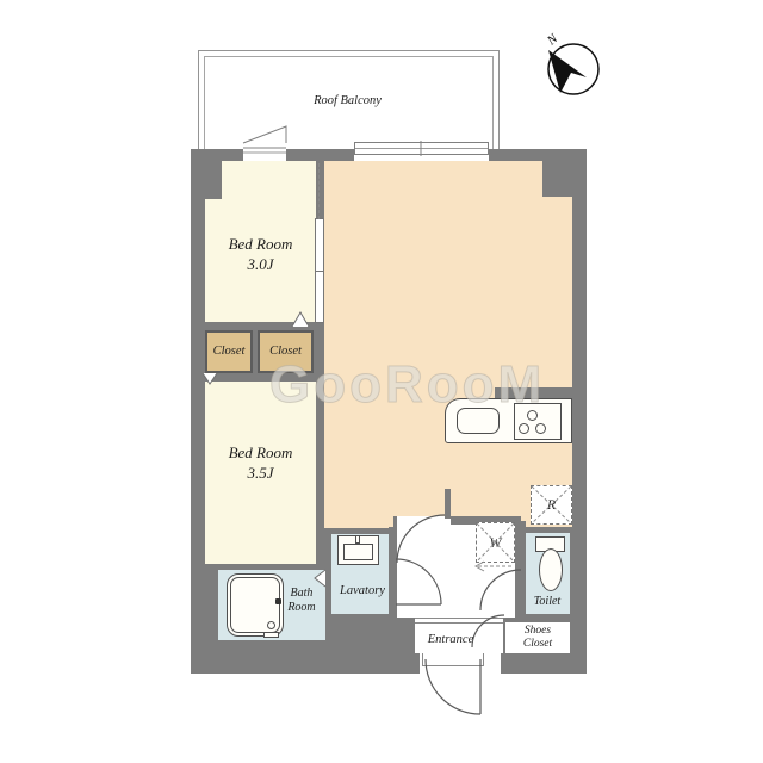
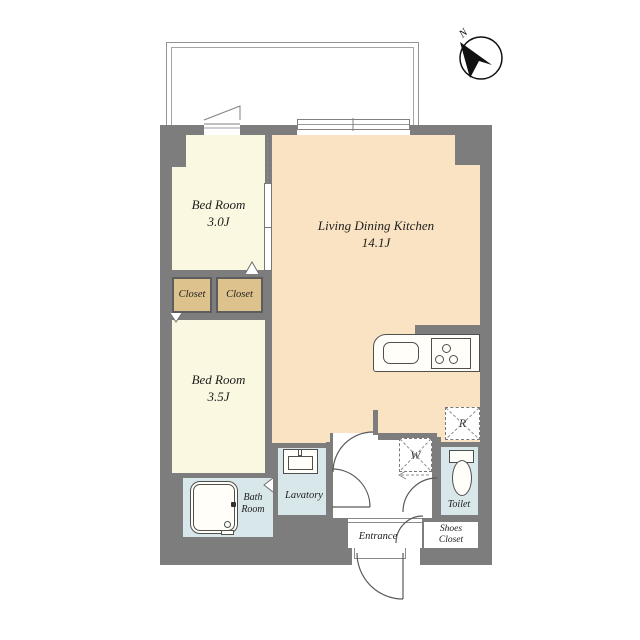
- Roof Balcony
  Closet
  Closet
  Bed Room
  3.0J
+ Living Dining Kitchen
+ 14.1J
  Bed Room
  3.5J
  Bath
  Room
  Lavatory
  Toilet
  Entrance
  Shoes
  Closet
- GooRooM
